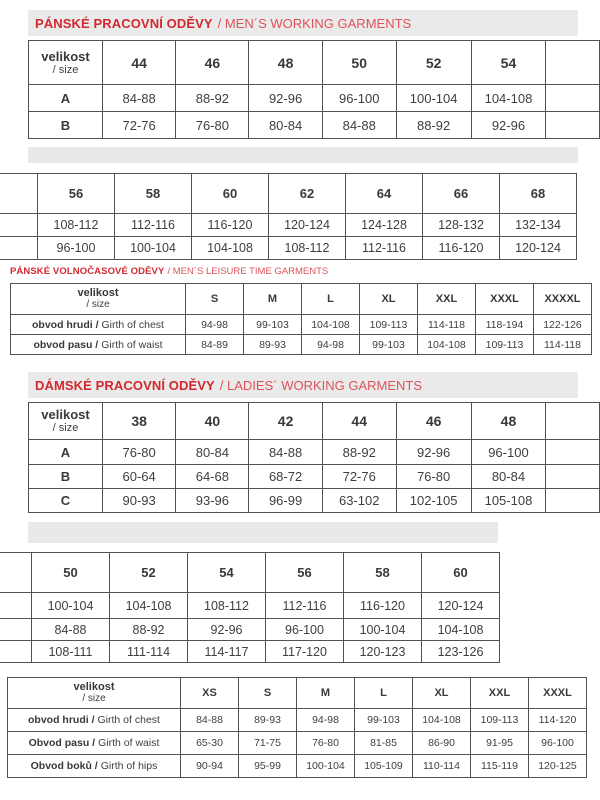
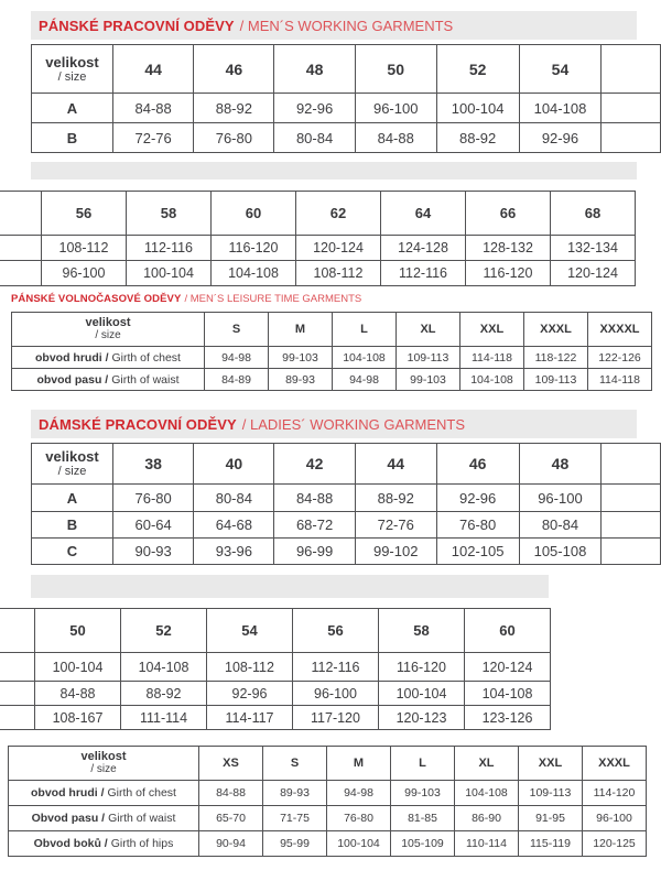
  PÁNSKÉ PRACOVNÍ ODĚVY
  / MEN´S WORKING GARMENTS
  velikost/ size	44	46	48	50	52	54
  A	84-88	88-92	92-96	96-100	100-104	104-108
  B	72-76	76-80	80-84	84-88	88-92	92-96
  	56	58	60	62	64	66	68
  	108-112	112-116	116-120	120-124	124-128	128-132	132-134
  	96-100	100-104	104-108	108-112	112-116	116-120	120-124
  PÁNSKÉ VOLNOČASOVÉ ODĚVY
  / MEN´S LEISURE TIME GARMENTS
  velikost/ size	S	M	L	XL	XXL	XXXL	XXXXL
- obvod hrudi / Girth of chest	94-98	99-103	104-108	109-113	114-118	118-194	122-126
+ obvod hrudi / Girth of chest	94-98	99-103	104-108	109-113	114-118	118-122	122-126
  obvod pasu / Girth of waist	84-89	89-93	94-98	99-103	104-108	109-113	114-118
  DÁMSKÉ PRACOVNÍ ODĚVY
  / LADIES´ WORKING GARMENTS
  velikost/ size	38	40	42	44	46	48
  A	76-80	80-84	84-88	88-92	92-96	96-100
  B	60-64	64-68	68-72	72-76	76-80	80-84
- C	90-93	93-96	96-99	63-102	102-105	105-108
+ C	90-93	93-96	96-99	99-102	102-105	105-108
  	50	52	54	56	58	60
  	100-104	104-108	108-112	112-116	116-120	120-124
  	84-88	88-92	92-96	96-100	100-104	104-108
- 	108-111	111-114	114-117	117-120	120-123	123-126
+ 	108-167	111-114	114-117	117-120	120-123	123-126
  velikost/ size	XS	S	M	L	XL	XXL	XXXL
  obvod hrudi / Girth of chest	84-88	89-93	94-98	99-103	104-108	109-113	114-120
- Obvod pasu / Girth of waist	65-30	71-75	76-80	81-85	86-90	91-95	96-100
+ Obvod pasu / Girth of waist	65-70	71-75	76-80	81-85	86-90	91-95	96-100
  Obvod boků / Girth of hips	90-94	95-99	100-104	105-109	110-114	115-119	120-125
